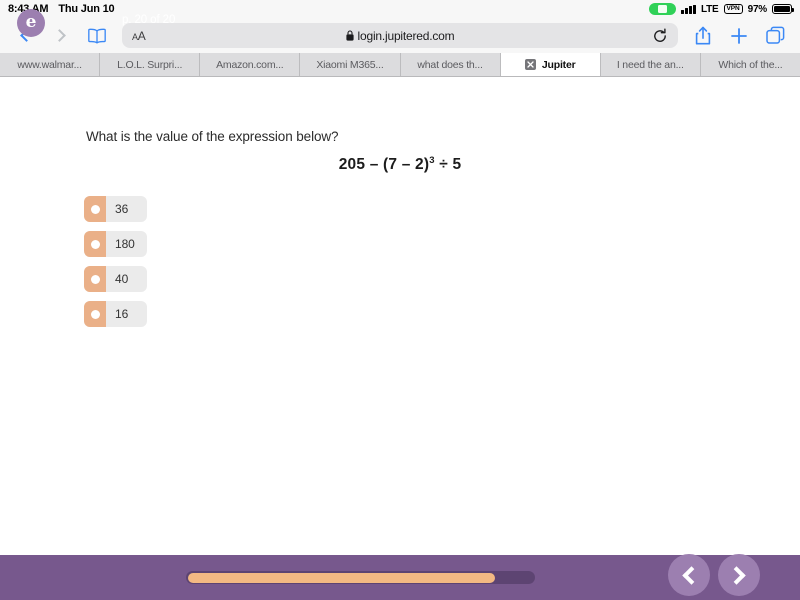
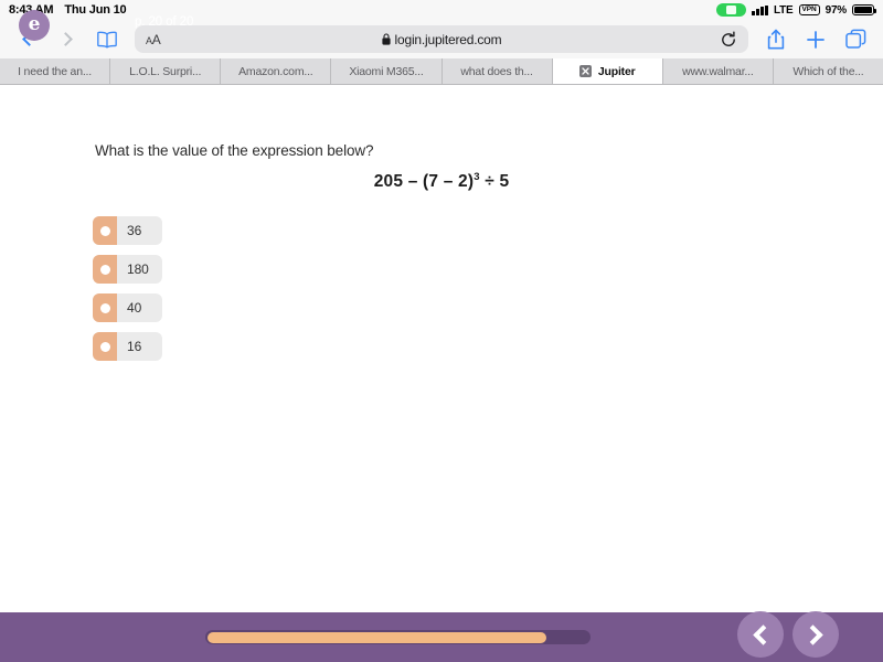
  Thu Jun 10
  LTE
  97%
  AA
  login.jupitered.com
- www.walmar...
+ I need the an...
  L.O.L. Surpri...
  Amazon.com...
  Xiaomi M365...
  what does th...
  Jupiter
- I need the an...
+ www.walmar...
  Which of the...
  What is the value of the expression below?
  205 – (7 – 2)3 ÷ 5
  36
  180
  40
  16
  e
  p. 20 of 20
